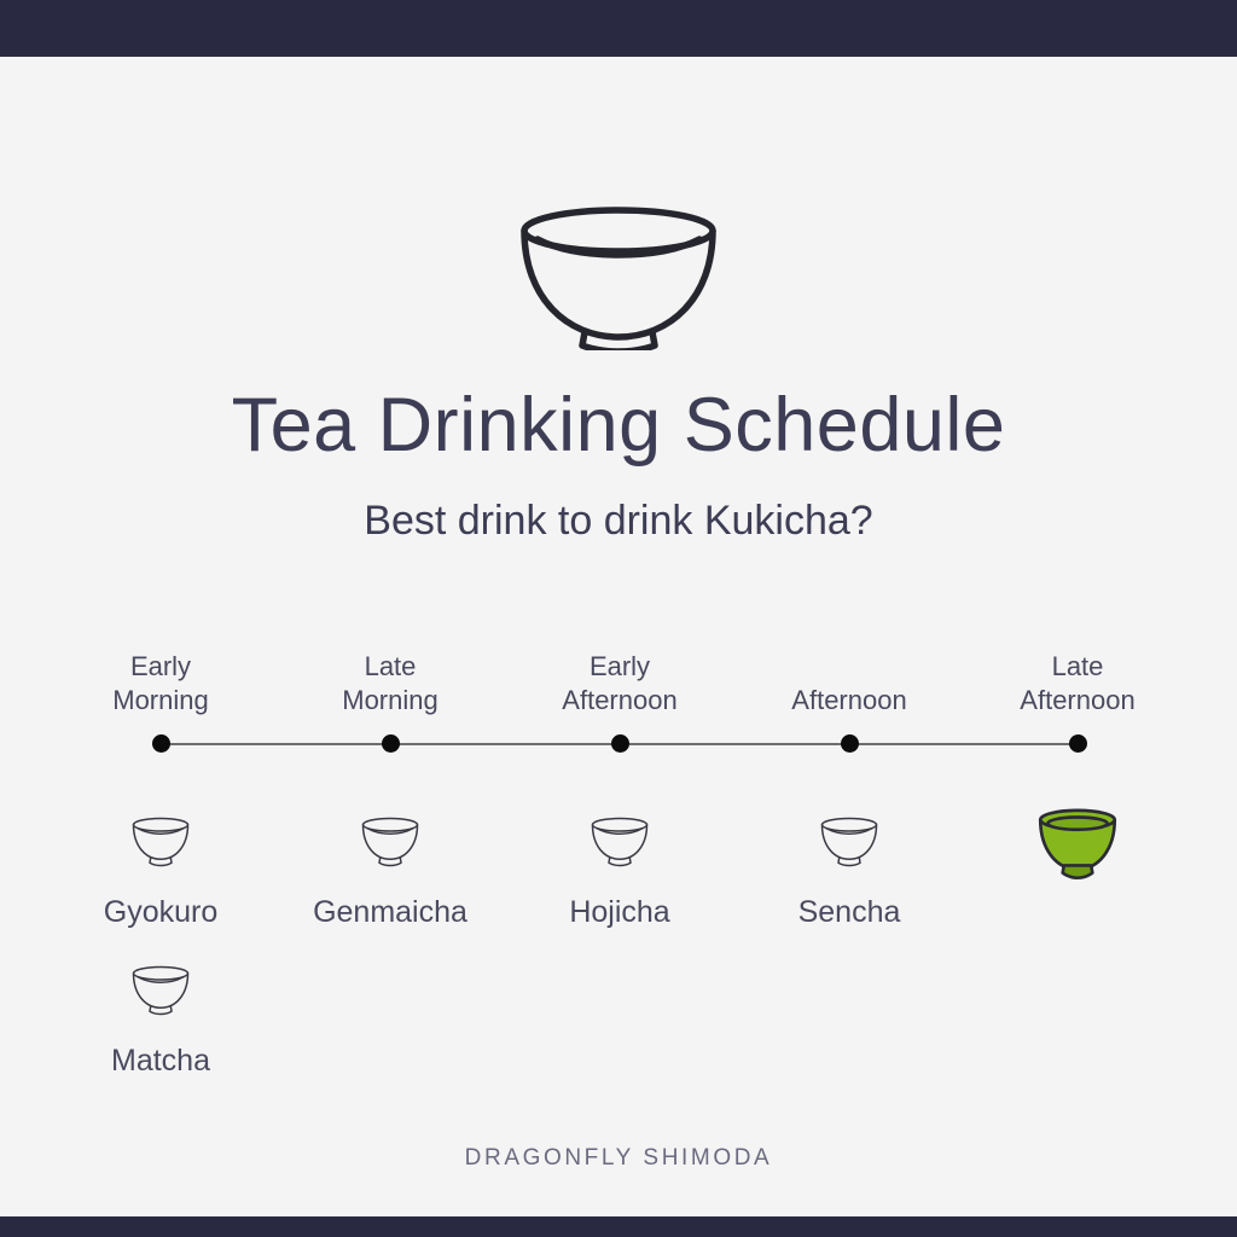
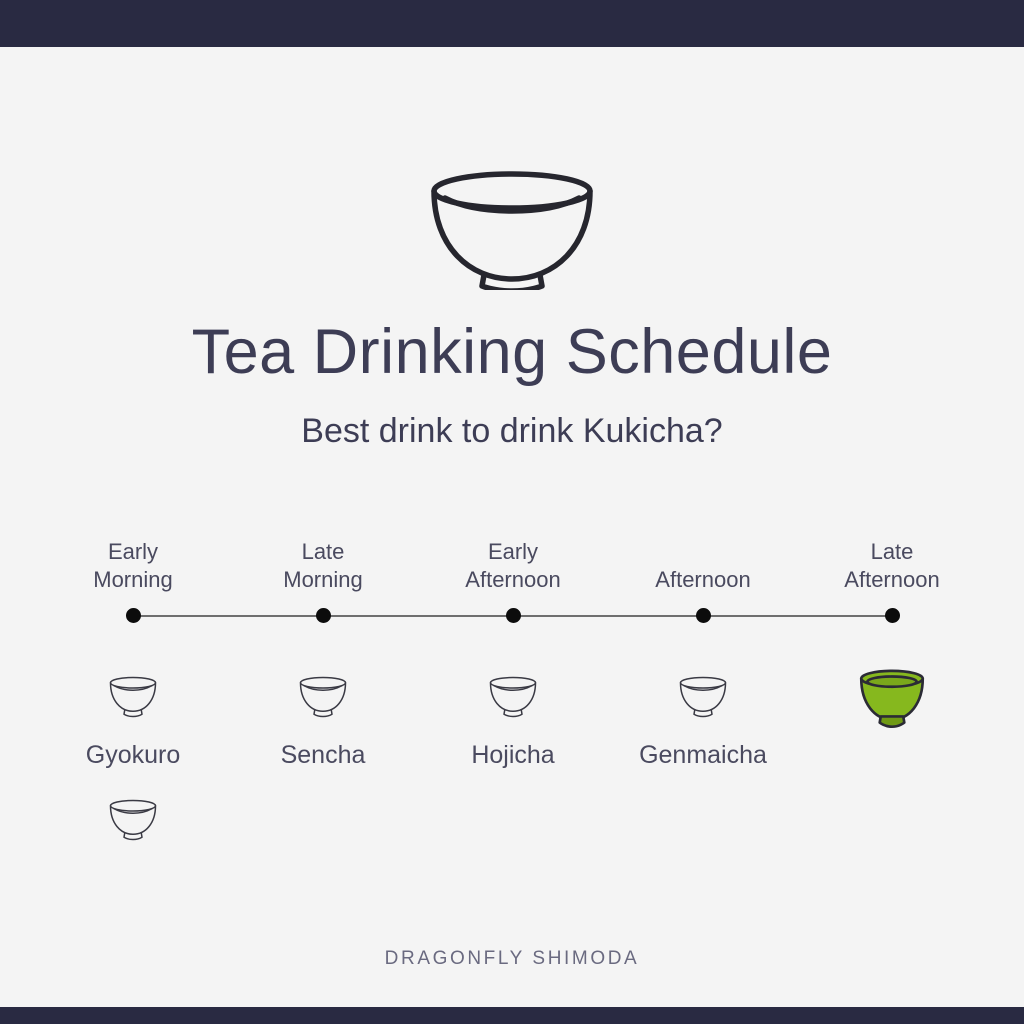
  Tea Drinking Schedule
  Best drink to drink Kukicha?
  Early
  Morning
  Late
  Morning
  Early
  Afternoon
  Afternoon
  Late
  Afternoon
  Gyokuro
- Genmaicha
+ Sencha
  Hojicha
- Sencha
+ Genmaicha
- Matcha
  DRAGONFLY SHIMODA
